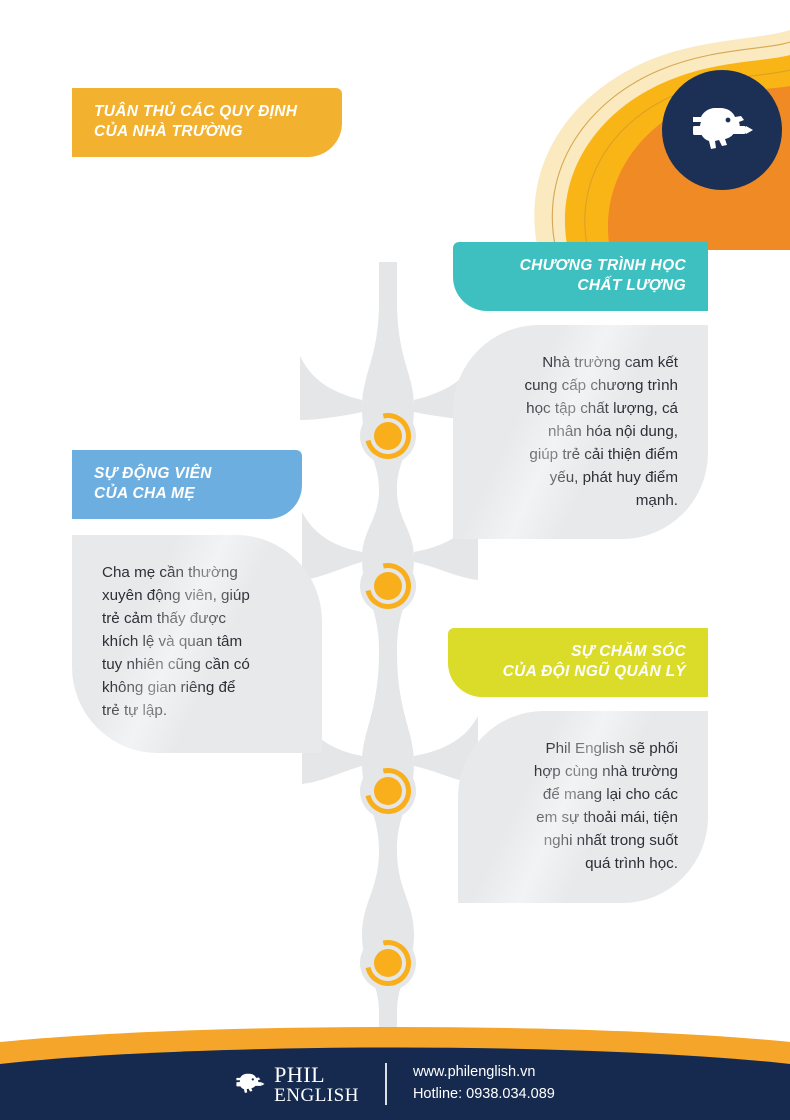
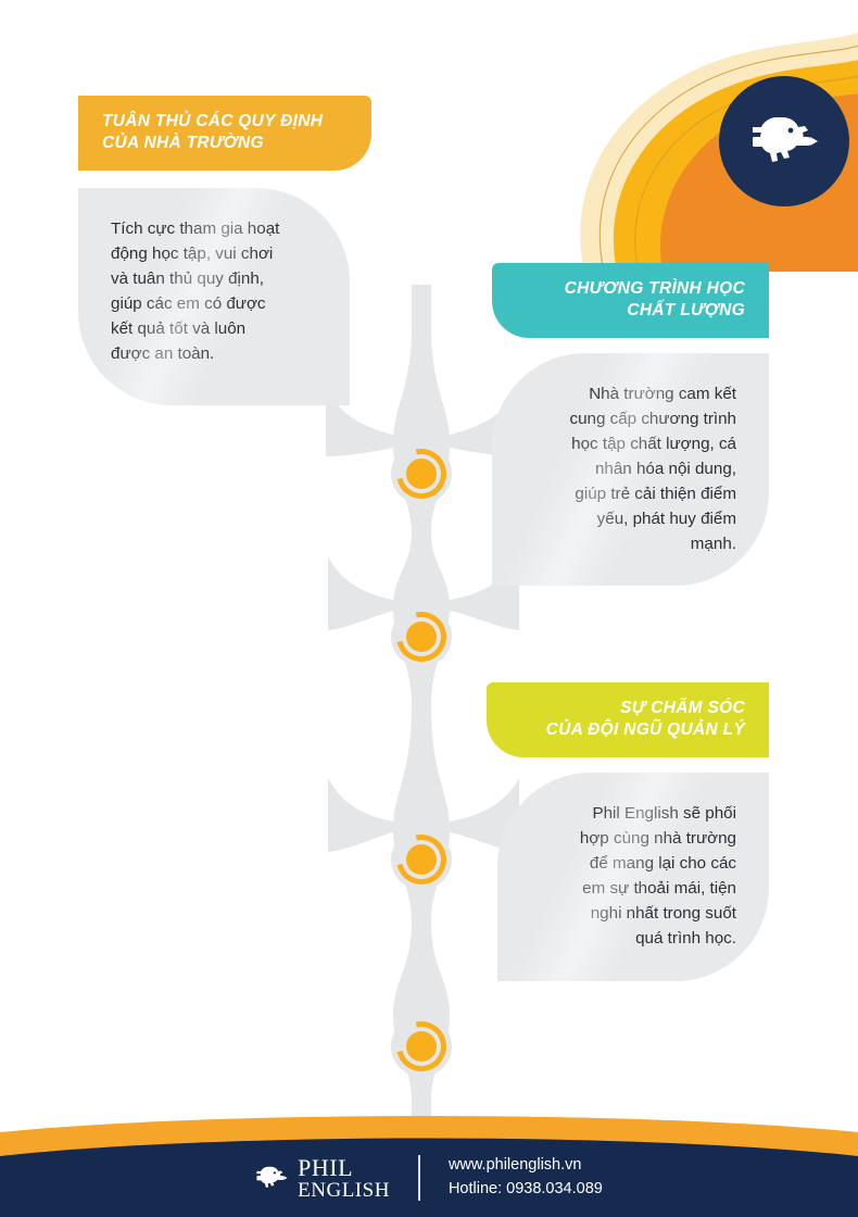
  TUÂN THỦ CÁC QUY ĐỊNH
  CỦA NHÀ TRƯỜNG
+ Tích cực tham gia hoạt
+ động học tập, vui chơi
+ và tuân thủ quy định,
+ giúp các em có được
+ kết quả tốt và luôn
+ được an toàn.
  CHƯƠNG TRÌNH HỌC
  CHẤT LƯỢNG
  Nhà trường cam kết
  cung cấp chương trình
  học tập chất lượng, cá
  nhân hóa nội dung,
  giúp trẻ cải thiện điểm
  yếu, phát huy điểm
  mạnh.
- SỰ ĐỘNG VIÊN
- CỦA CHA MẸ
- Cha mẹ cần thường
- xuyên động viên, giúp
- trẻ cảm thấy được
- khích lệ và quan tâm
- tuy nhiên cũng cần có
- không gian riêng để
- trẻ tự lập.
  SỰ CHĂM SÓC
  CỦA ĐỘI NGŨ QUẢN LÝ
  Phil English sẽ phối
  hợp cùng nhà trường
  để mang lại cho các
  em sự thoải mái, tiện
  nghi nhất trong suốt
  quá trình học.
  PHIL
  ENGLISH
  www.philenglish.vn
  Hotline: 0938.034.089
